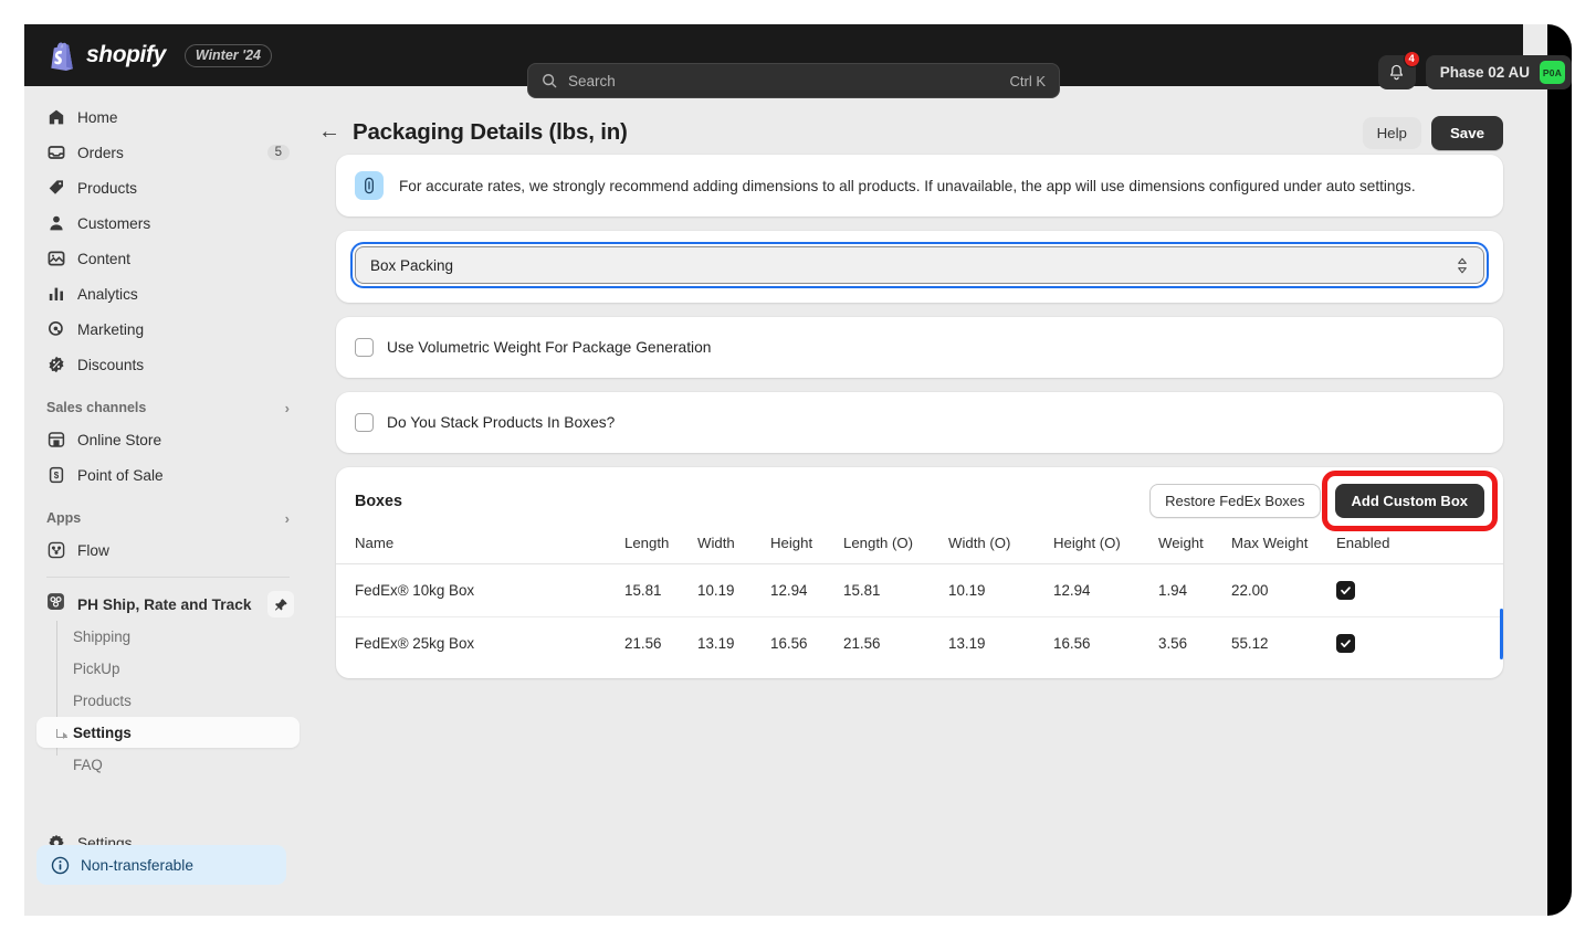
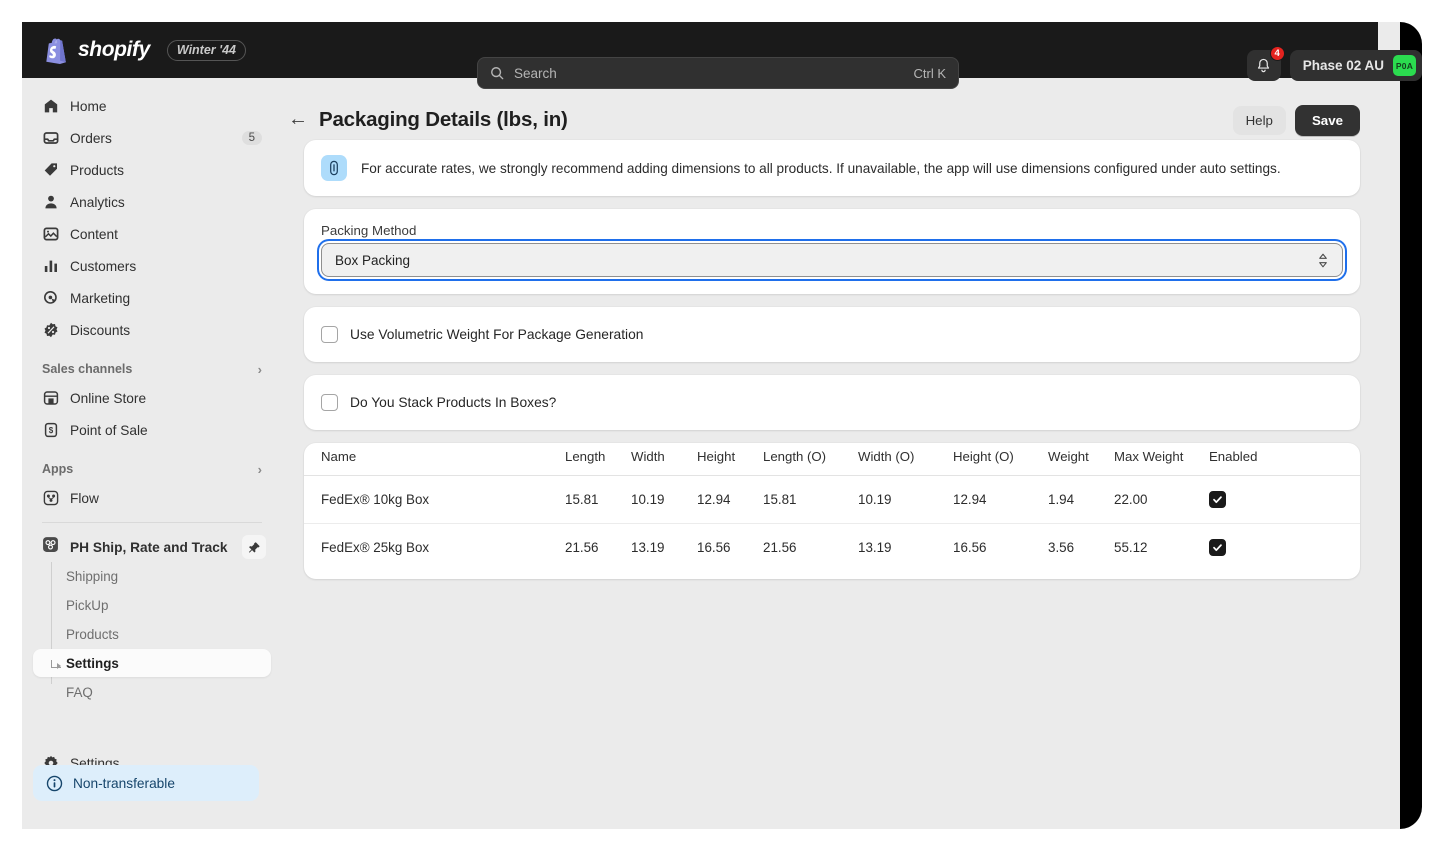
  shopify
- Winter '24
+ Winter '44
  Search
  Ctrl K
  4
  Phase 02 AU
  P0A
  Home
  Orders
  5
  Products
- Customers
+ Analytics
  Content
- Analytics
+ Customers
  Marketing
  Discounts
  Sales channels
  ›
  Online Store
  $
  Point of Sale
  Apps
  ›
  Flow
  PH Ship, Rate and Track
  Shipping
  PickUp
  Products
  Settings
  FAQ
  Settings
  Non-transferable
  ←
  Packaging Details (lbs, in)
  Help
  Save
  For accurate rates, we strongly recommend adding dimensions to all products. If unavailable, the app will use dimensions configured under auto settings.
+ Packing Method
  Box Packing
  Use Volumetric Weight For Package Generation
  Do You Stack Products In Boxes?
- Boxes
- Restore FedEx Boxes
- Add Custom Box
  Name	Length	Width	Height	Length (O)	Width (O)	Height (O)	Weight	Max Weight	Enabled
  FedEx® 10kg Box	15.81	10.19	12.94	15.81	10.19	12.94	1.94	22.00
  FedEx® 25kg Box	21.56	13.19	16.56	21.56	13.19	16.56	3.56	55.12
